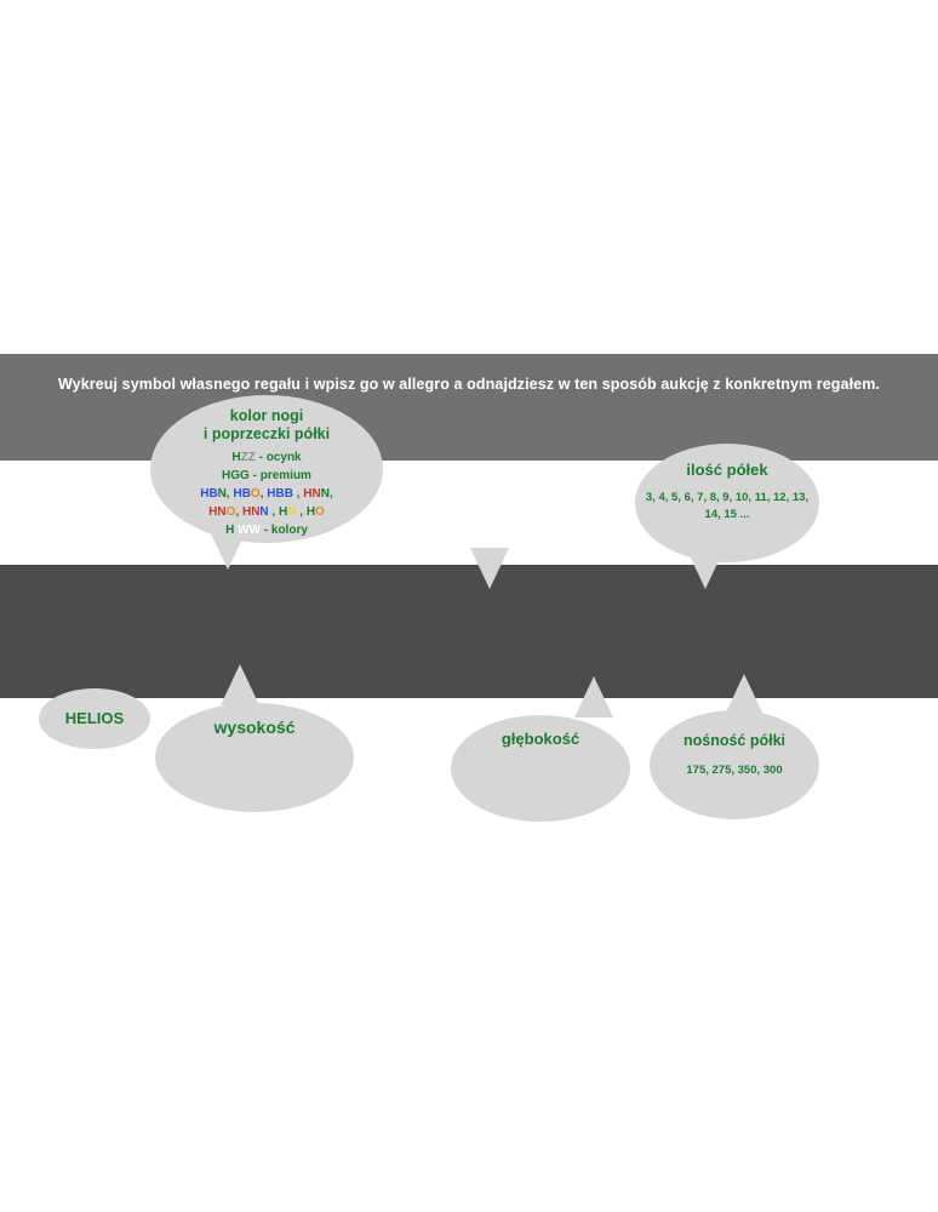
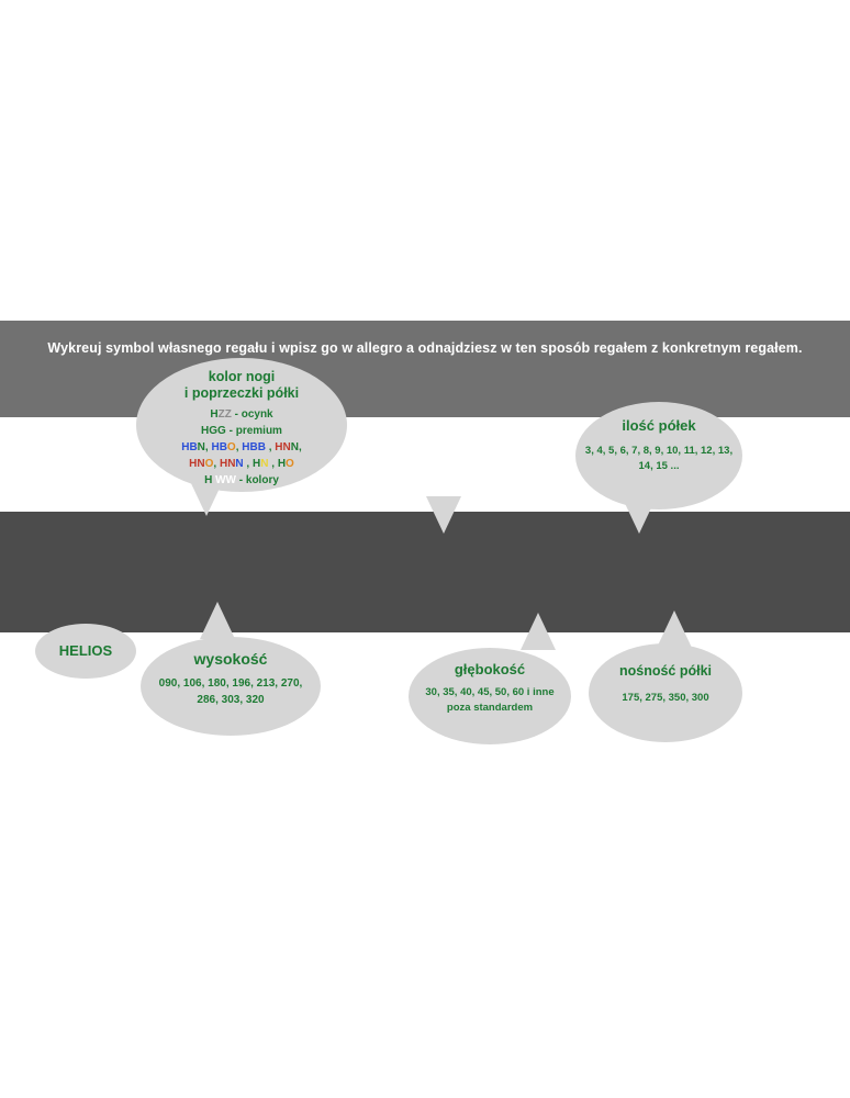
- Wykreuj symbol własnego regału i wpisz go w allegro a odnajdziesz w ten sposób aukcję z konkretnym regałem.
+ Wykreuj symbol własnego regału i wpisz go w allegro a odnajdziesz w ten sposób regałem z konkretnym regałem.
  kolor nogi
  i poprzeczki półki
  HZZ - ocynk
  HGG - premium
  HBN, HBO, HBB , HNN,
  HNO, HNN , HN , HO
  H WW - kolory
  ilość półek
  3, 4, 5, 6, 7, 8, 9, 10, 11, 12, 13, 14, 15 ...
  HELIOS
  wysokość
+ 090, 106, 180, 196, 213, 270, 286, 303, 320
  głębokość
+ 30, 35, 40, 45, 50, 60 i inne poza standardem
  nośność półki
  175, 275, 350, 300
